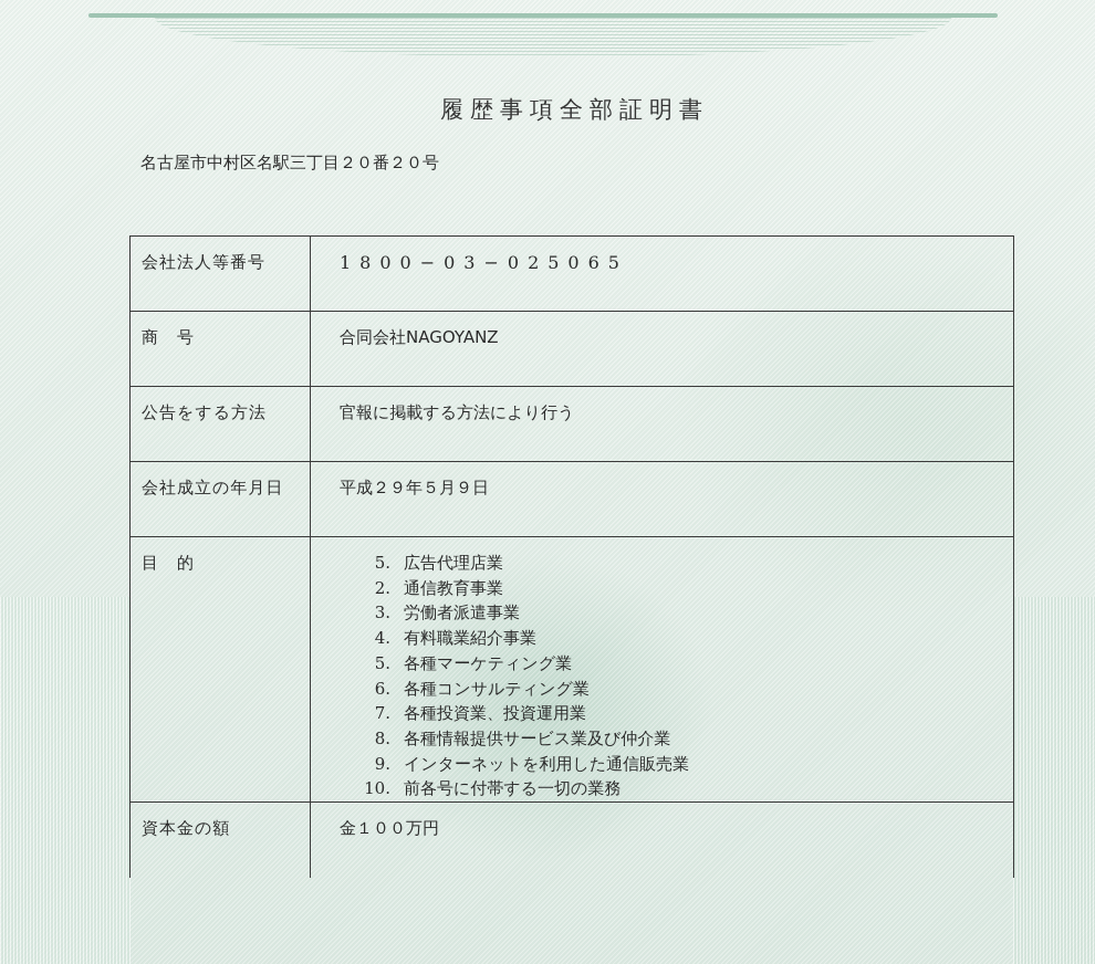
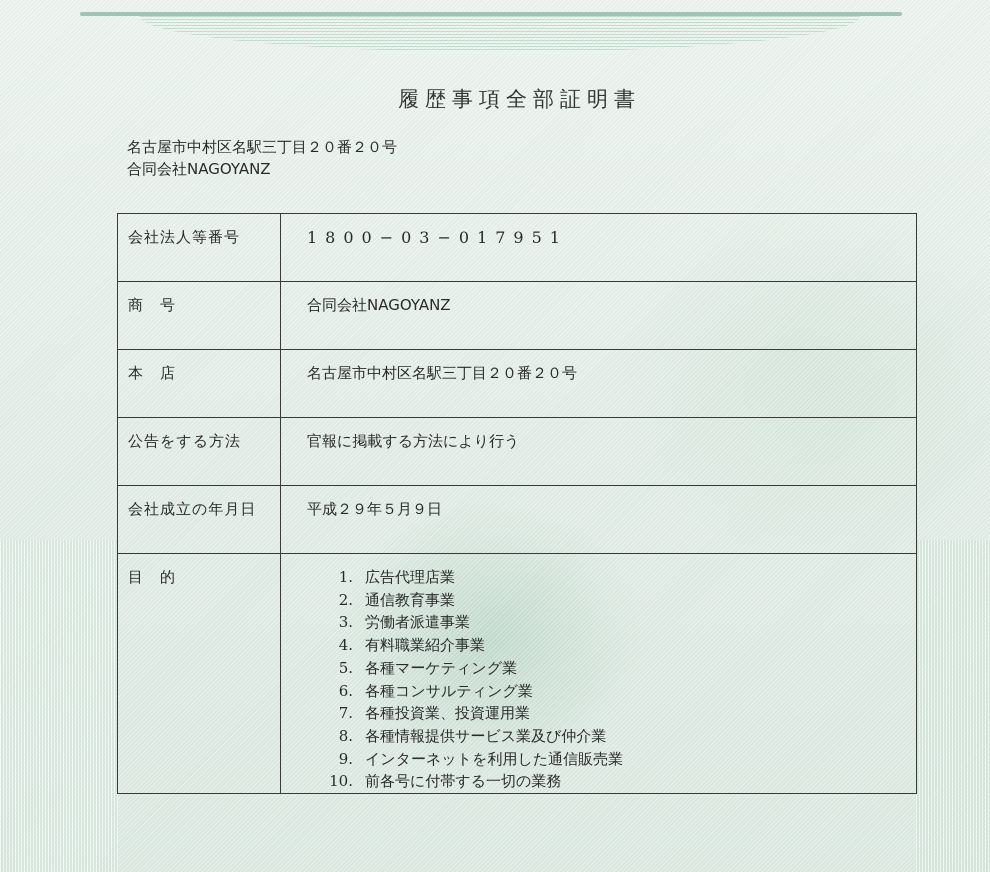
  履歴事項全部証明書
  名古屋市中村区名駅三丁目２０番２０号
+ 合同会社NAGOYANZ
- 会社法人等番号	1800−03−025065
+ 会社法人等番号	1800−03−017951
  商 号	合同会社NAGOYANZ
+ 本 店	名古屋市中村区名駅三丁目２０番２０号
  公告をする方法	官報に掲載する方法により行う
  会社成立の年月日	平成２９年５月９日
- 目 的	5. 広告代理店業 2. 通信教育事業 3. 労働者派遣事業 4. 有料職業紹介事業 5. 各種マーケティング業 6. 各種コンサルティング業 7. 各種投資業、投資運用業 8. 各種情報提供サービス業及び仲介業 9. インターネットを利用した通信販売業 10. 前各号に付帯する一切の業務
+ 目 的	1. 広告代理店業 2. 通信教育事業 3. 労働者派遣事業 4. 有料職業紹介事業 5. 各種マーケティング業 6. 各種コンサルティング業 7. 各種投資業、投資運用業 8. 各種情報提供サービス業及び仲介業 9. インターネットを利用した通信販売業 10. 前各号に付帯する一切の業務
- 資本金の額	金１００万円
